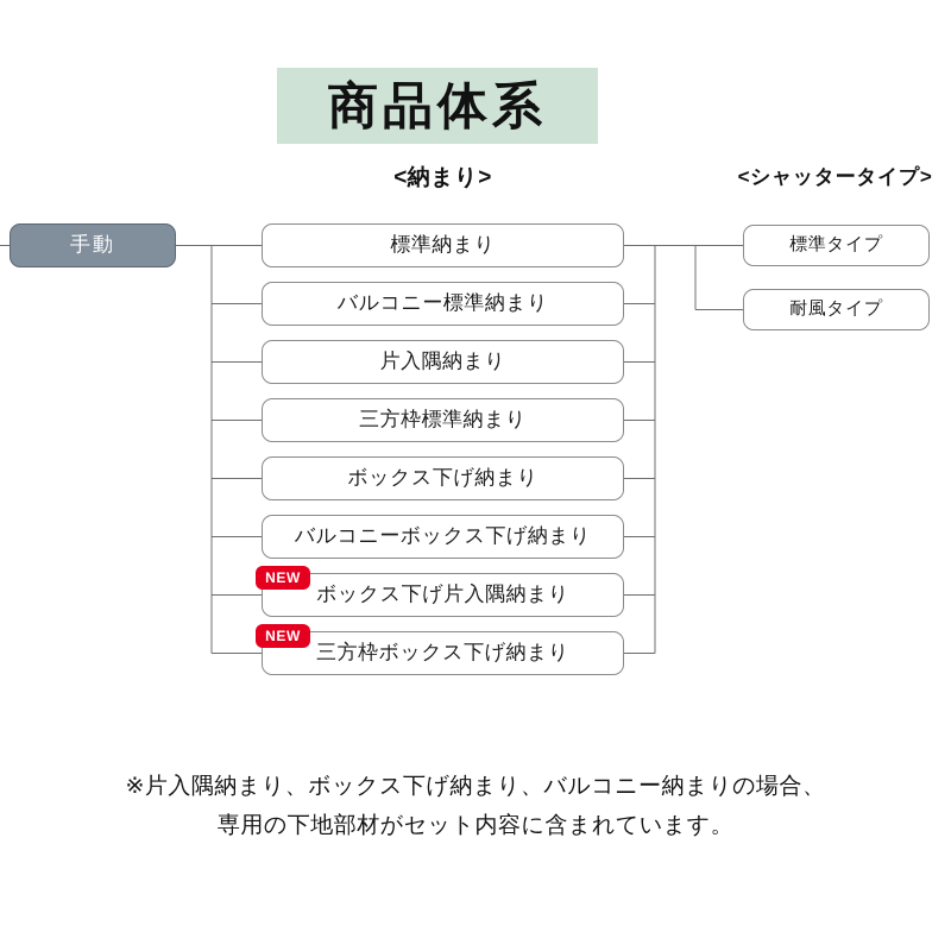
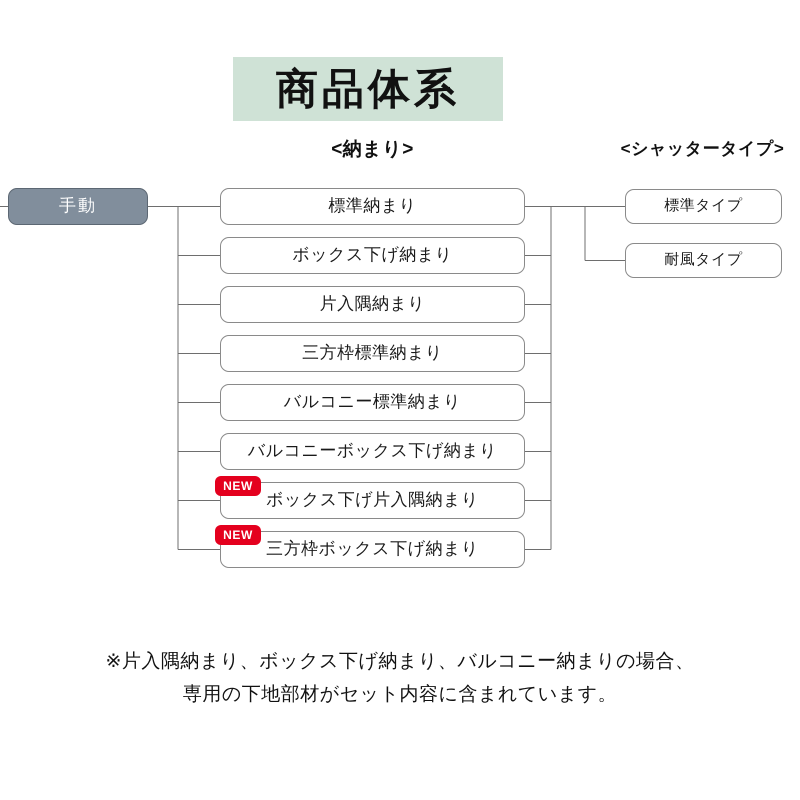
  商品体系
  <納まり>
  <シャッタータイプ>
  手動
  標準納まり
- バルコニー標準納まり
+ ボックス下げ納まり
  片入隅納まり
  三方枠標準納まり
- ボックス下げ納まり
+ バルコニー標準納まり
  バルコニーボックス下げ納まり
  ボックス下げ片入隅納まり
  三方枠ボックス下げ納まり
  NEW
  NEW
  標準タイプ
  耐風タイプ
  ※片入隅納まり、ボックス下げ納まり、バルコニー納まりの場合、
  専用の下地部材がセット内容に含まれています。
